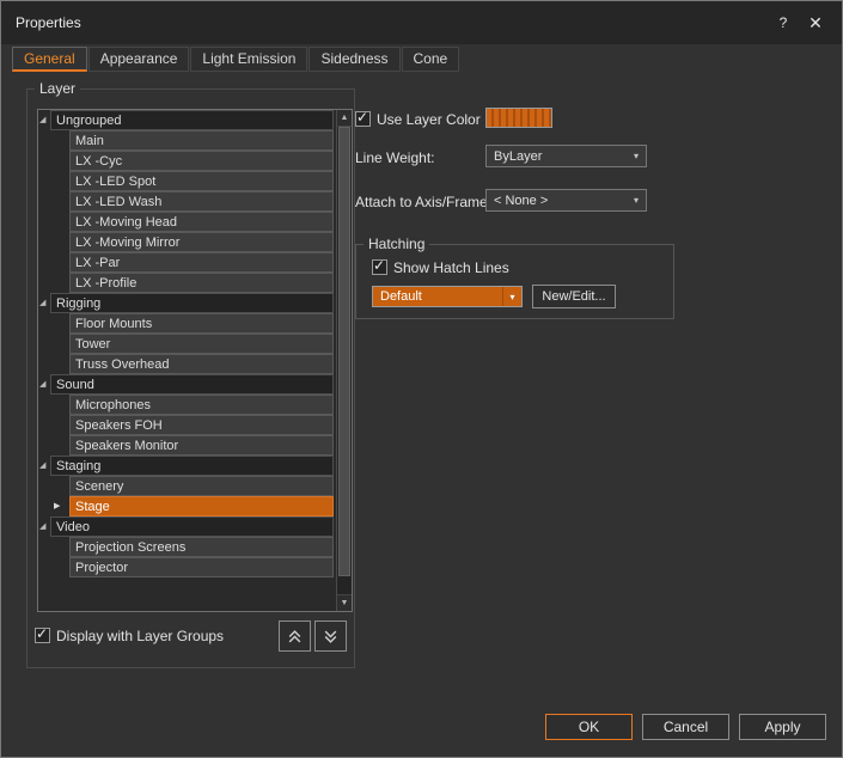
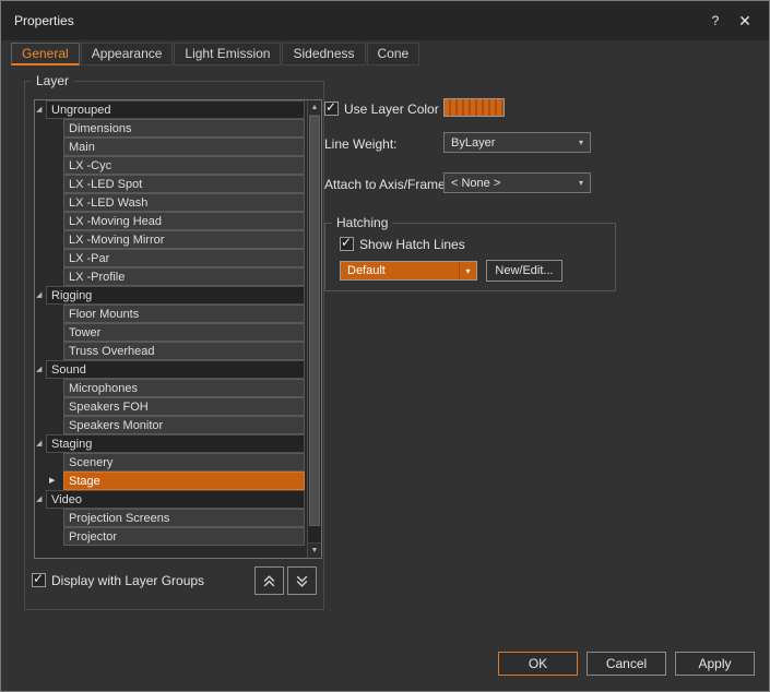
  Properties
  ?
  ✕
  General
  Appearance
  Light Emission
  Sidedness
  Cone
  Layer
  Ungrouped
+ Dimensions
  Main
  LX -Cyc
  LX -LED Spot
  LX -LED Wash
  LX -Moving Head
  LX -Moving Mirror
  LX -Par
  LX -Profile
  Rigging
  Floor Mounts
  Tower
  Truss Overhead
  Sound
  Microphones
  Speakers FOH
  Speakers Monitor
  Staging
  Scenery
  Stage
  Video
  Projection Screens
  Projector
  ✓
  Display with Layer Groups
  ✓
  Use Layer Color
  Line Weight:
  ByLayer
  ▾
  Attach to Axis/Frame
  < None >
  ▾
  Hatching
  ✓
  Show Hatch Lines
  Default
  ▾
  New/Edit...
  OK
  Cancel
  Apply
